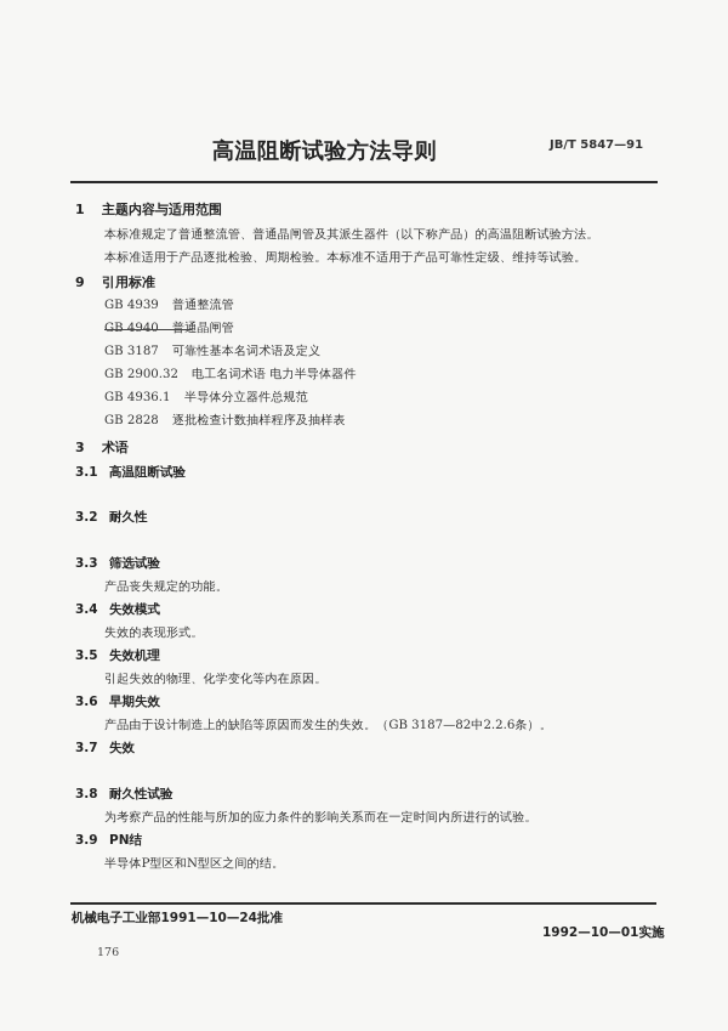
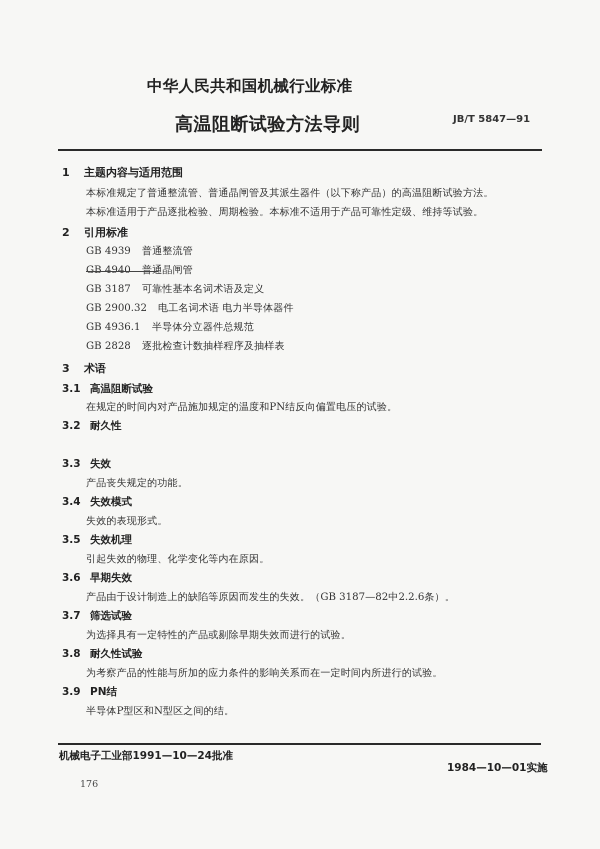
+ 中华人民共和国机械行业标准
  JB/T 5847—91
  高温阻断试验方法导则
  1 主题内容与适用范围
  本标准规定了普通整流管、普通晶闸管及其派生器件（以下称产品）的高温阻断试验方法。
  本标准适用于产品逐批检验、周期检验。本标准不适用于产品可靠性定级、维持等试验。
- 9 引用标准
+ 2 引用标准
  GB 4939 普通整流管
  GB 3187 可靠性基本名词术语及定义
  GB 2900.32 电工名词术语 电力半导体器件
  GB 4936.1 半导体分立器件总规范
  GB 2828 逐批检查计数抽样程序及抽样表
  3 术语
  3.1 高温阻断试验
+ 在规定的时间内对产品施加规定的温度和PN结反向偏置电压的试验。
  3.2 耐久性
- 3.3 筛选试验
+ 3.3 失效
  产品丧失规定的功能。
  3.4 失效模式
  失效的表现形式。
  3.5 失效机理
  引起失效的物理、化学变化等内在原因。
  3.6 早期失效
  产品由于设计制造上的缺陷等原因而发生的失效。（GB 3187—82中2.2.6条）。
- 3.7 失效
+ 3.7 筛选试验
+ 为选择具有一定特性的产品或剔除早期失效而进行的试验。
  3.8 耐久性试验
  为考察产品的性能与所加的应力条件的影响关系而在一定时间内所进行的试验。
  3.9 PN结
  半导体P型区和N型区之间的结。
  机械电子工业部1991—10—24批准
- 1992—10—01实施
+ 1984—10—01实施
  176
